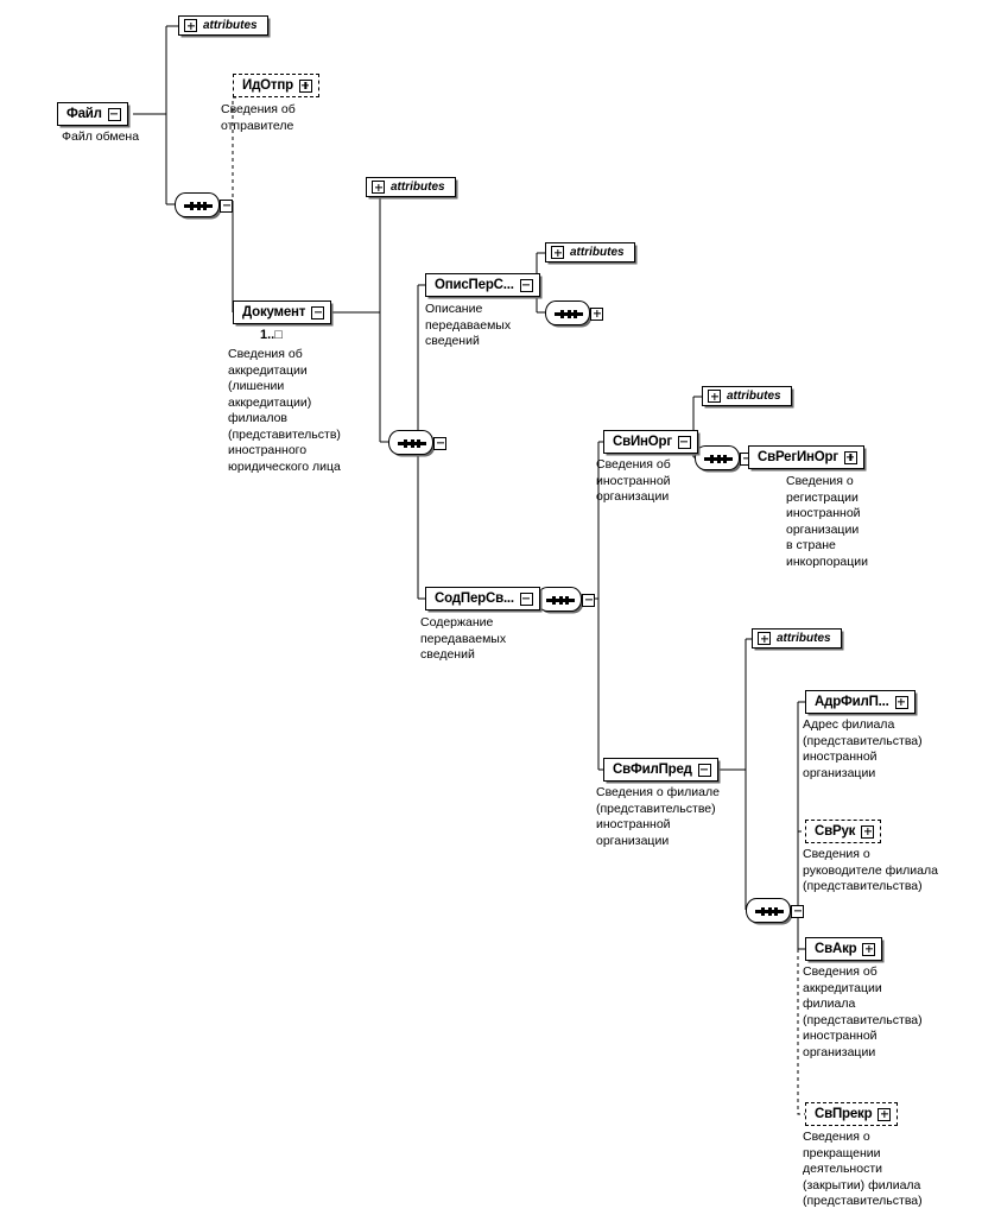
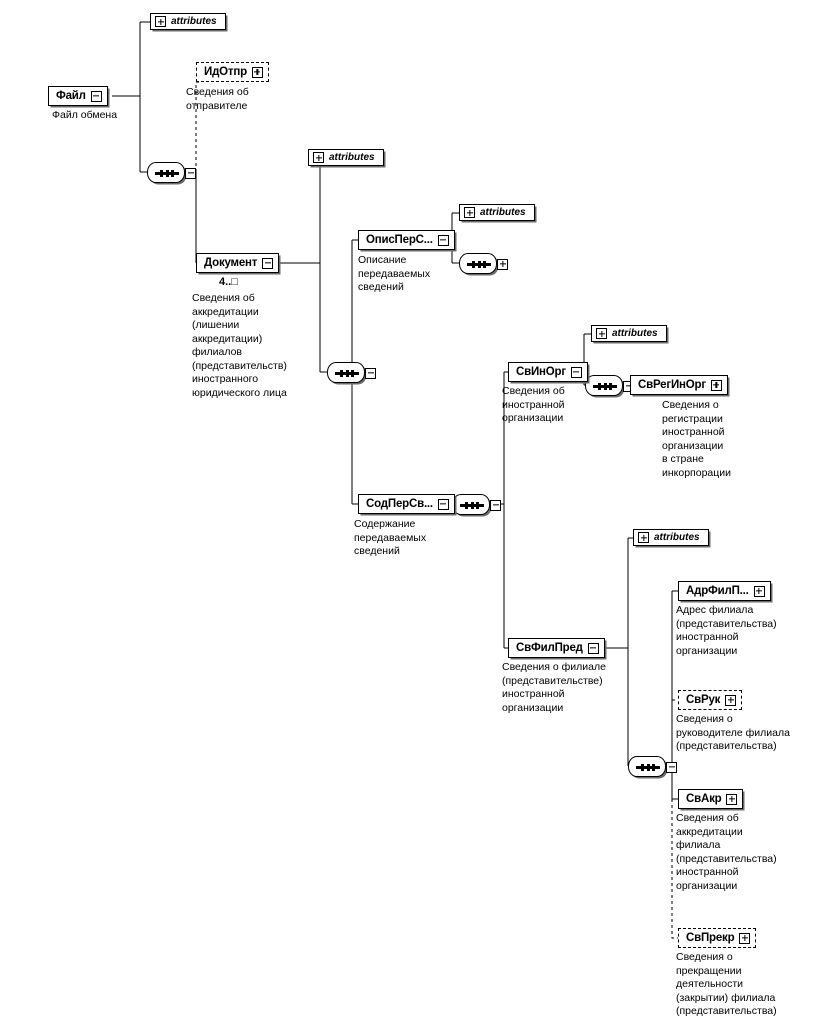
  attributes
  attributes
  attributes
  attributes
  attributes
  Файл
  Файл обмена
  ИдОтпр
  Сведения об
  отправителе
  Документ
- 1..□
+ 4..□
  Сведения об
  аккредитации
  (лишении
  аккредитации)
  филиалов
  (представительств)
  иностранного
  юридического лица
  ОписПерС...
  Описание
  передаваемых
  сведений
  СодПерСв...
  Содержание
  передаваемых
  сведений
  СвИнОрг
  Сведения об
  иностранной
  организации
  СвРегИнОрг
  Сведения о
  регистрации
  иностранной
  организации
  в стране
  инкорпорации
  СвФилПред
  Сведения о филиале
  (представительстве)
  иностранной
  организации
  АдрФилП...
  Адрес филиала
  (представительства)
  иностранной
  организации
  СвРук
  Сведения о
  руководителе филиала
  (представительства)
  СвАкр
  Сведения об
  аккредитации
  филиала
  (представительства)
  иностранной
  организации
  СвПрекр
  Сведения о
  прекращении
  деятельности
  (закрытии) филиала
  (представительства)
